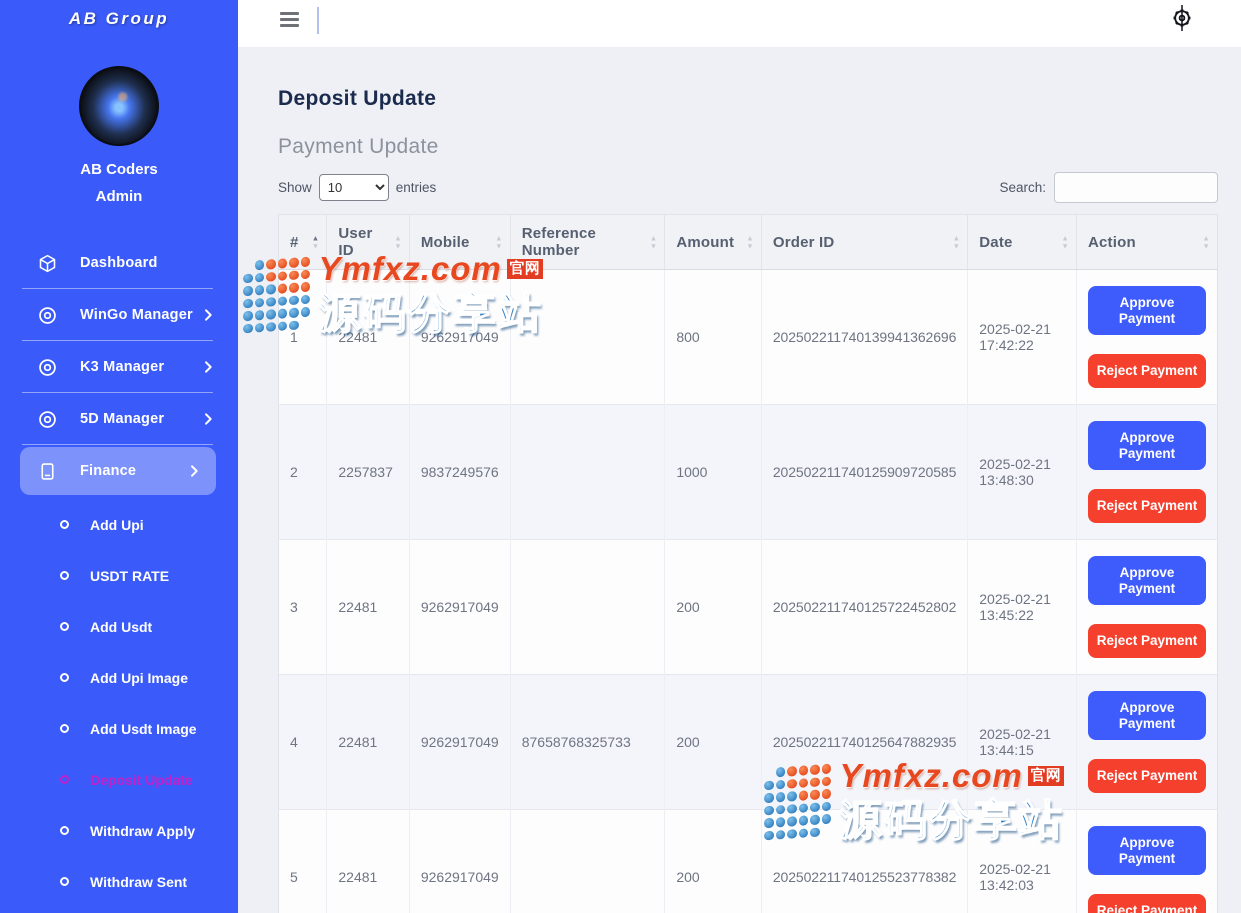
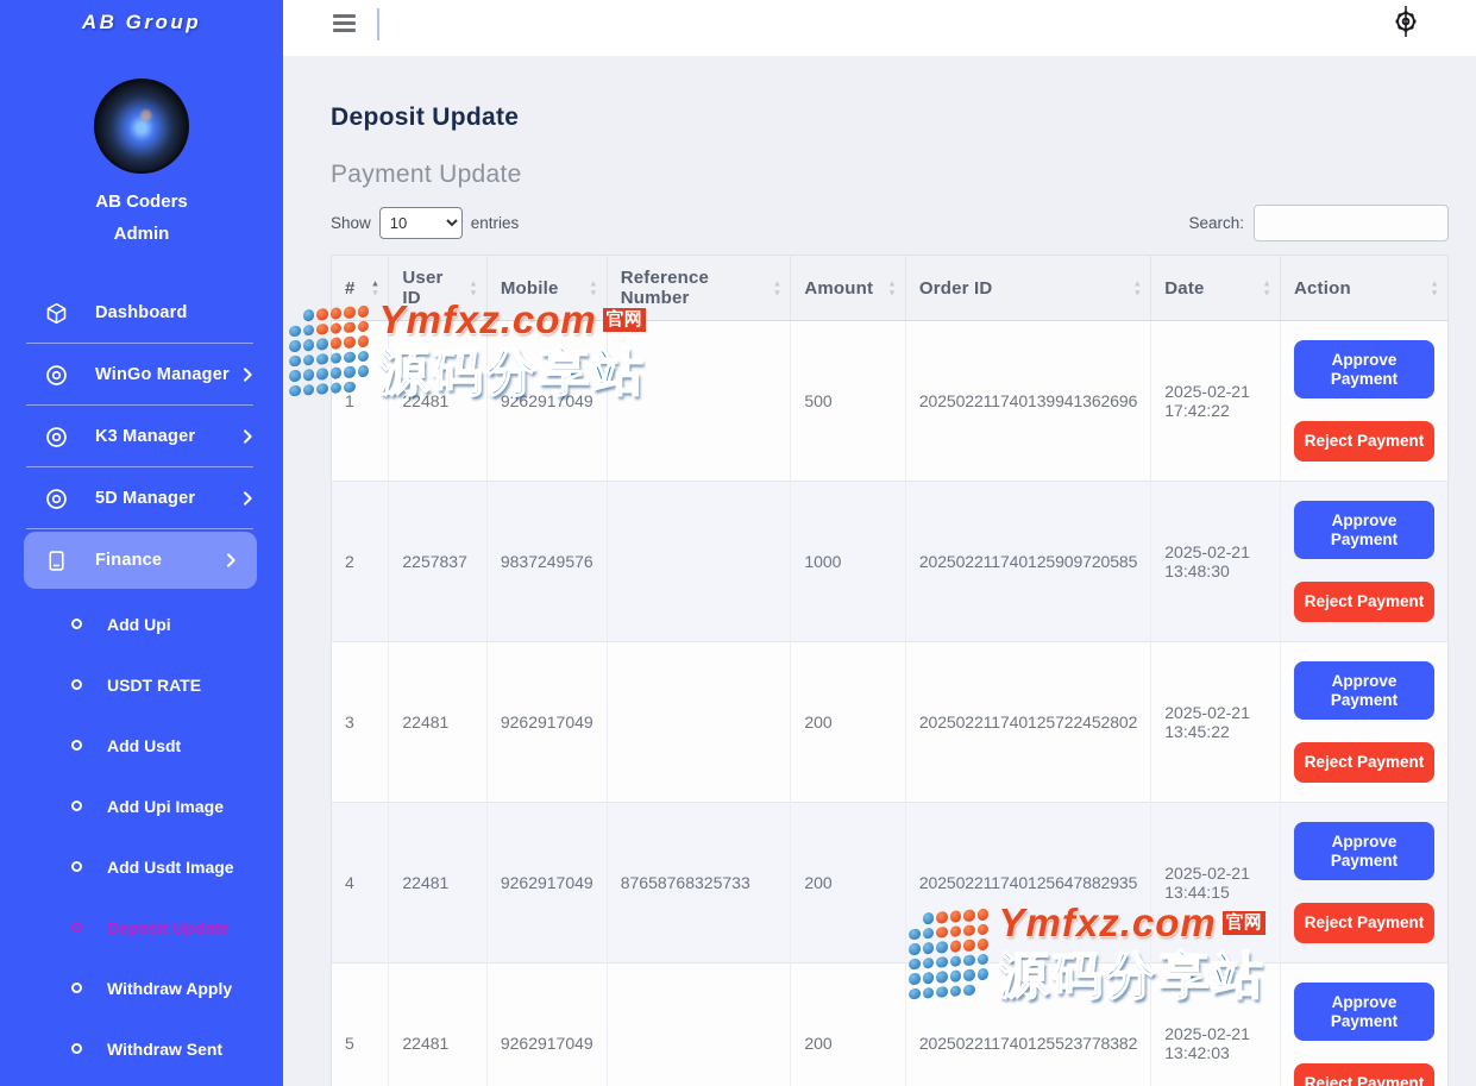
  AB Group
  AB Coders
  Admin
  Dashboard
  WinGo Manager
  K3 Manager
  5D Manager
  Finance
  Add Upi
  USDT RATE
  Add Usdt
  Add Upi Image
  Add Usdt Image
  Deposit Update
  Withdraw Apply
  Withdraw Sent
  Deposit Update
  Payment Update
  Show
  10
  entries
  Search:
  # ▲▼	User ID▲▼	Mobile ▲▼	Reference Number▲▼	Amount ▲▼	Order ID ▲▼	Date ▲▼	Action ▲▼
- 1	22481	9262917049		800	202502211740139941362696	2025-02-21 17:42:22	Approve Payment Reject Payment
+ 1	22481	9262917049		500	202502211740139941362696	2025-02-21 17:42:22	Approve Payment Reject Payment
  2	2257837	9837249576		1000	202502211740125909720585	2025-02-21 13:48:30	Approve Payment Reject Payment
  3	22481	9262917049		200	202502211740125722452802	2025-02-21 13:45:22	Approve Payment Reject Payment
  4	22481	9262917049	87658768325733	200	202502211740125647882935	2025-02-21 13:44:15	Approve Payment Reject Payment
  5	22481	9262917049		200	202502211740125523778382	2025-02-21 13:42:03	Approve Payment Reject Payment
  Ymfxz.com
  官网
  源码分享站
  Ymfxz.com
  官网
  源码分享站
